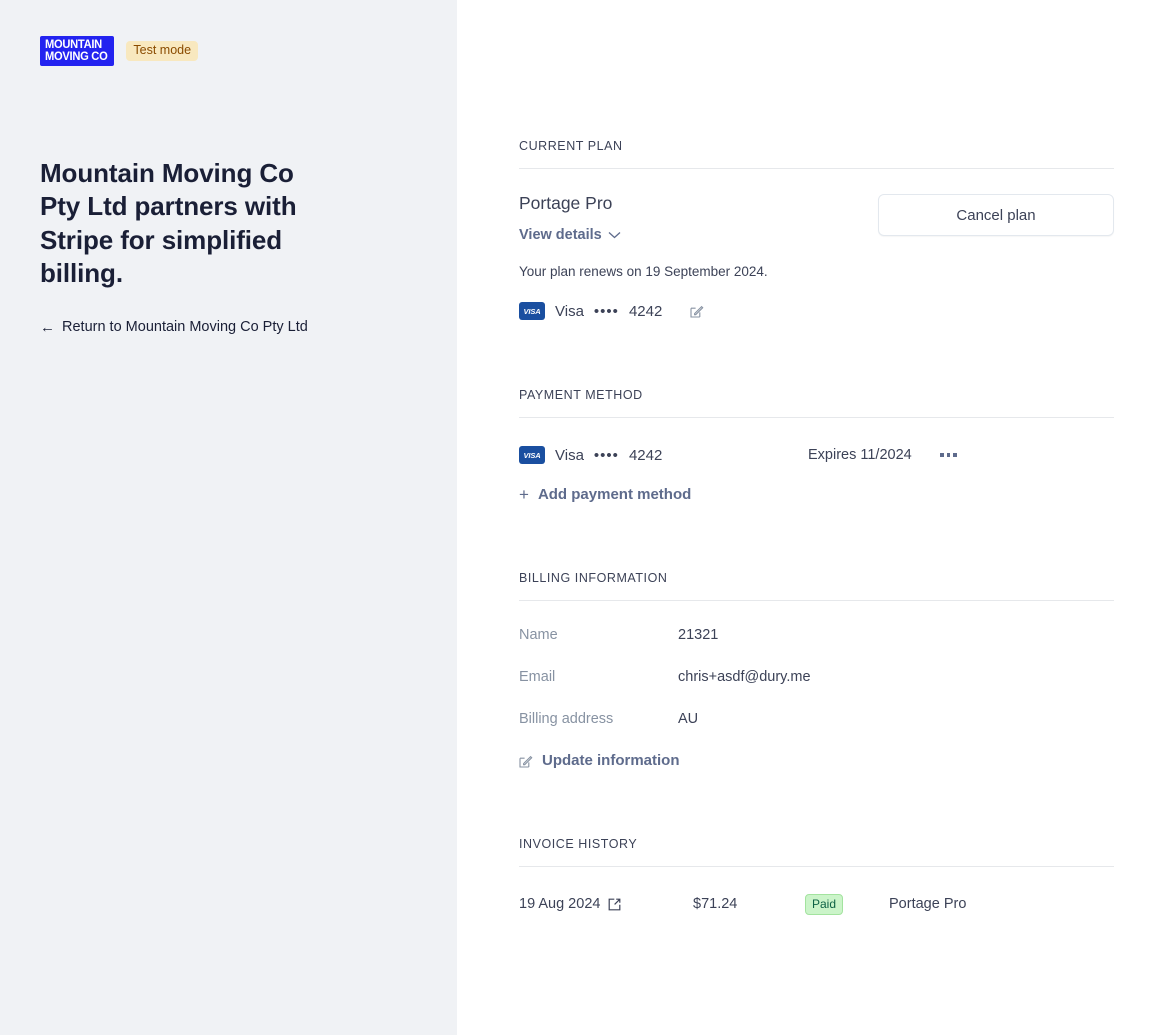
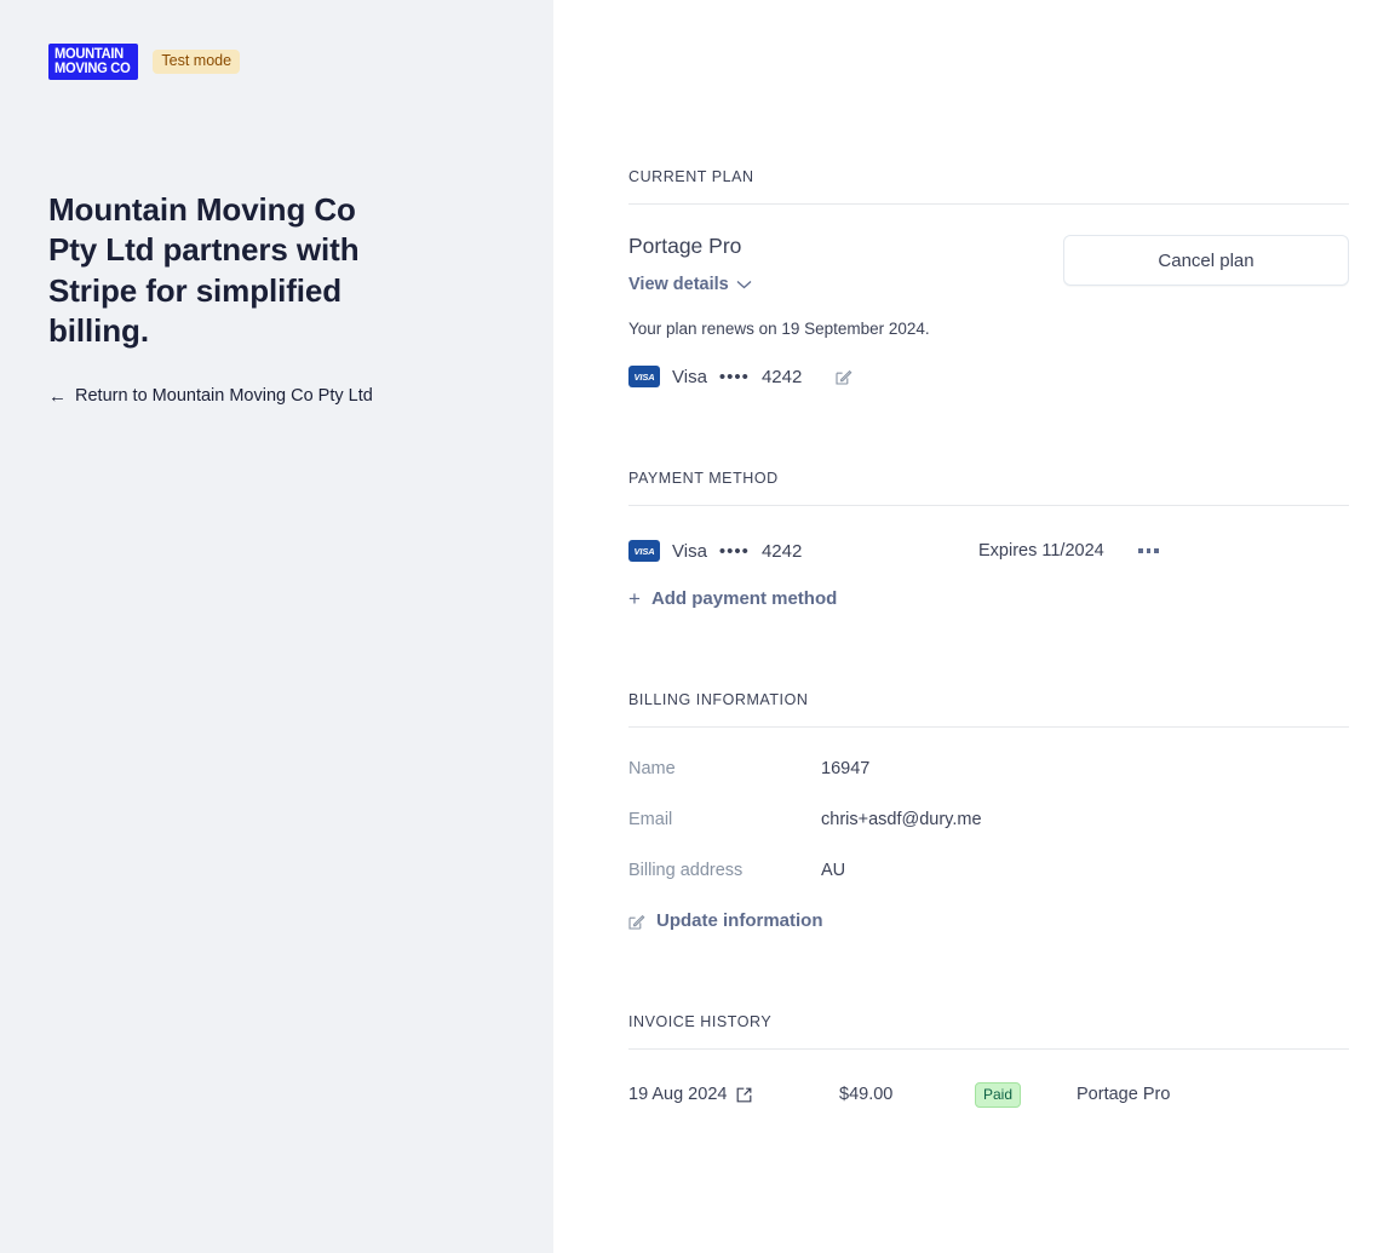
  MOUNTAIN
  MOVING CO
  Test mode
  Mountain Moving Co Pty Ltd partners with Stripe for simplified billing.
  ←
  Return to Mountain Moving Co Pty Ltd
  CURRENT PLAN
  Portage Pro
  View details
  Your plan renews on 19 September 2024.
  VISA
  Visa
  ••••
  4242
  Cancel plan
  PAYMENT METHOD
  VISA
  Visa
  ••••
  4242
  Expires 11/2024
  +
  Add payment method
  BILLING INFORMATION
  Name
- 21321
+ 16947
  Email
  chris+asdf@dury.me
  Billing address
  AU
  Update information
  INVOICE HISTORY
  19 Aug 2024
- $71.24
+ $49.00
  Paid
  Portage Pro
